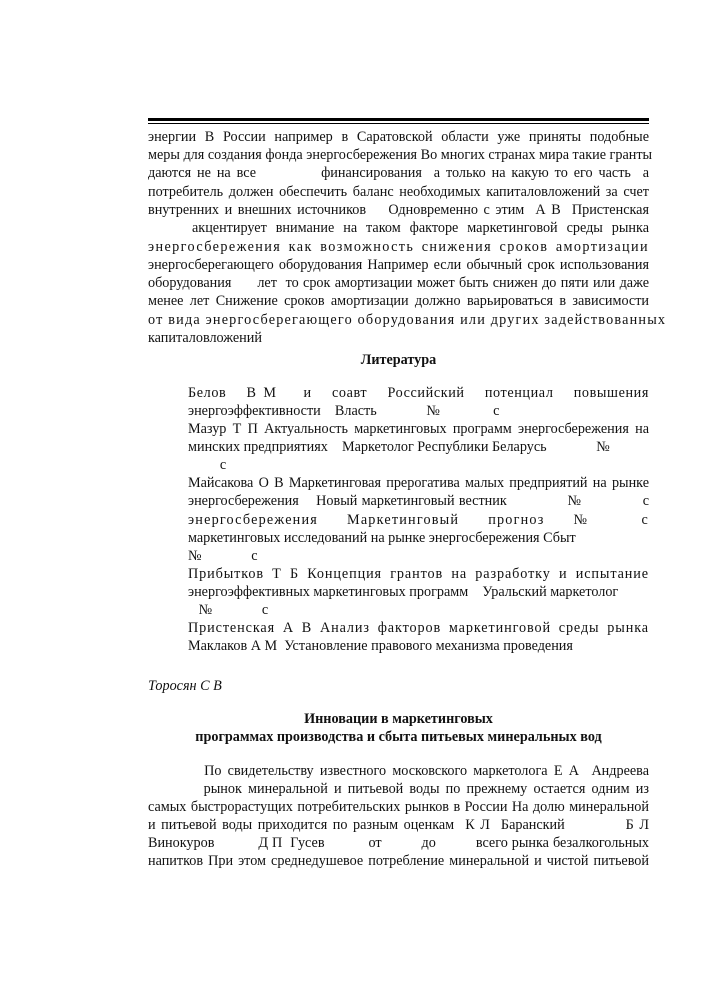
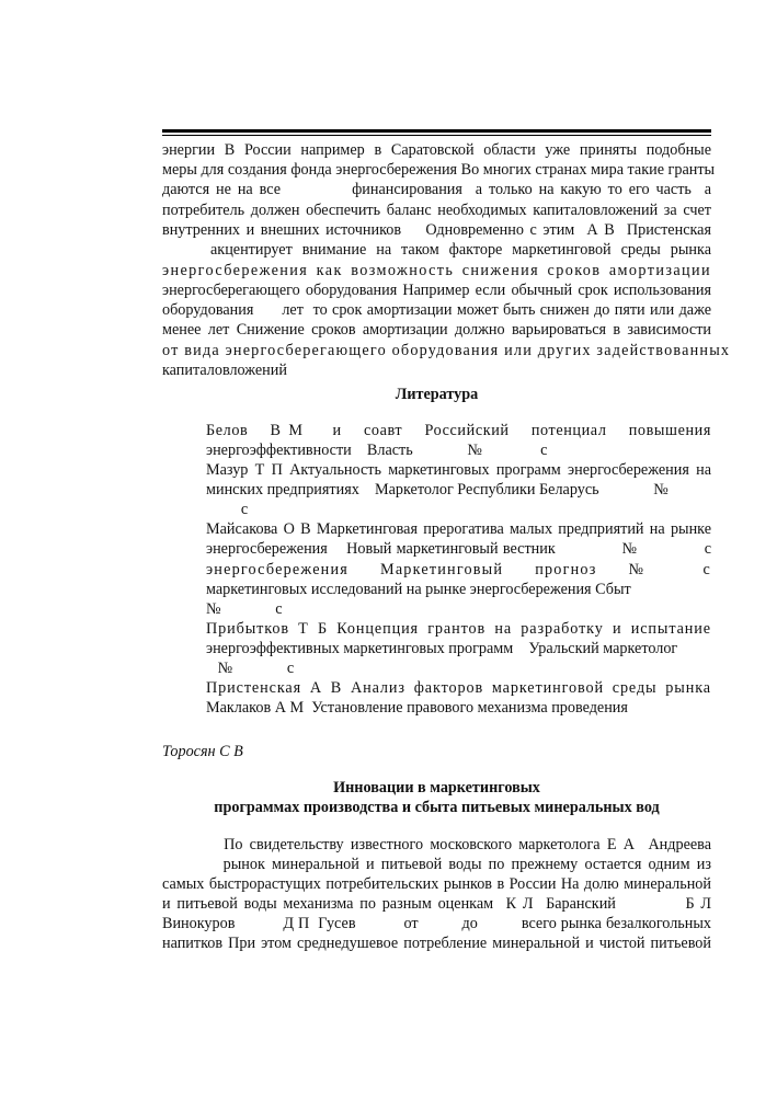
  энергии В России например в Саратовской области уже приняты подобные
  меры для создания фонда энергосбережения Во многих странах мира такие гранты
  даются не на все финансирования а только на какую то его часть а
  потребитель должен обеспечить баланс необходимых капиталовложений за счет
  внутренних и внешних источников Одновременно с этим А В Пристенская
  акцентирует внимание на таком факторе маркетинговой среды рынка
  энергосбережения как возможность снижения сроков амортизации
  энергосберегающего оборудования Например если обычный срок использования
  оборудования лет то срок амортизации может быть снижен до пяти или даже
  менее лет Снижение сроков амортизации должно варьироваться в зависимости
  от вида энергосберегающего оборудования или других задействованных
  капиталовложений
  Литература
  Белов В М и соавт Российский потенциал повышения
  энергоэффективности Власть № с
  Мазур Т П Актуальность маркетинговых программ энергосбережения на
  минских предприятиях Маркетолог Республики Беларусь №
  с
  Майсакова О В Маркетинговая прерогатива малых предприятий на рынке
  энергосбережения Новый маркетинговый вестник № с
  энергосбережения Маркетинговый прогноз № с
  маркетинговых исследований на рынке энергосбережения Сбыт
  № с
  Прибытков Т Б Концепция грантов на разработку и испытание
  энергоэффективных маркетинговых программ Уральский маркетолог
  № с
  Пристенская А В Анализ факторов маркетинговой среды рынка
  Маклаков А М Установление правового механизма проведения
  Торосян С В
  Инновации в маркетинговых
  программах производства и сбыта питьевых минеральных вод
  По свидетельству известного московского маркетолога Е А Андреева
  рынок минеральной и питьевой воды по прежнему остается одним из
  самых быстрорастущих потребительских рынков в России На долю минеральной
- и питьевой воды приходится по разным оценкам К Л Баранский Б Л
+ и питьевой воды механизма по разным оценкам К Л Баранский Б Л
  Винокуров Д П Гусев от до всего рынка безалкогольных
  напитков При этом среднедушевое потребление минеральной и чистой питьевой
